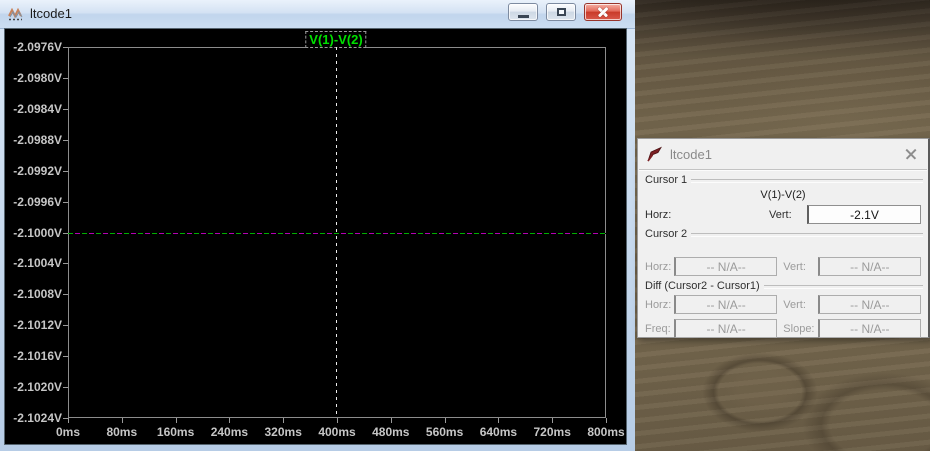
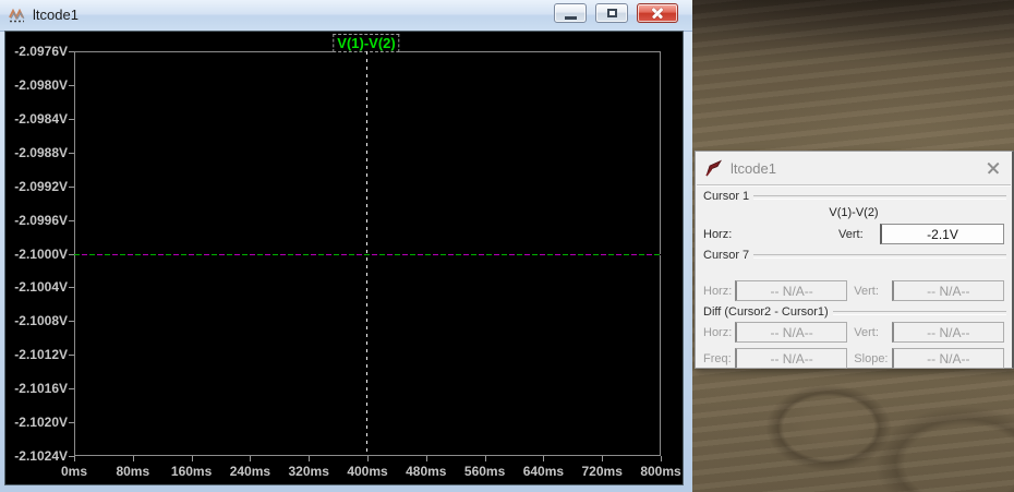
  ltcode1
  V(1)-V(2)
  -2.0976V
  -2.0980V
  -2.0984V
  -2.0988V
  -2.0992V
  -2.0996V
  -2.1000V
  -2.1004V
  -2.1008V
  -2.1012V
  -2.1016V
  -2.1020V
  -2.1024V
  0ms
  80ms
  160ms
  240ms
  320ms
  400ms
  480ms
  560ms
  640ms
  720ms
  800ms
  ltcode1
  Cursor 1
  V(1)-V(2)
  Horz:
  Vert:
  -2.1V
- Cursor 2
+ Cursor 7
  Horz:
  -- N/A--
  Vert:
  -- N/A--
  Diff (Cursor2 - Cursor1)
  Horz:
  -- N/A--
  Vert:
  -- N/A--
  Freq:
  -- N/A--
  Slope:
  -- N/A--
